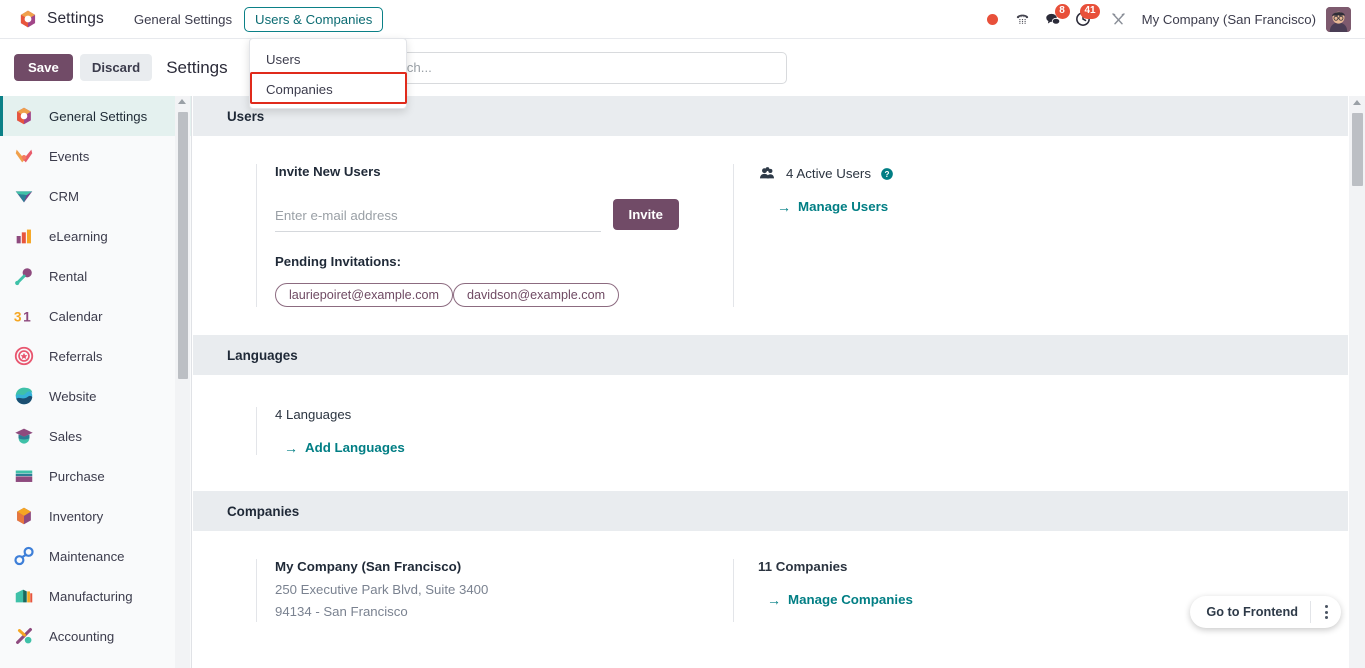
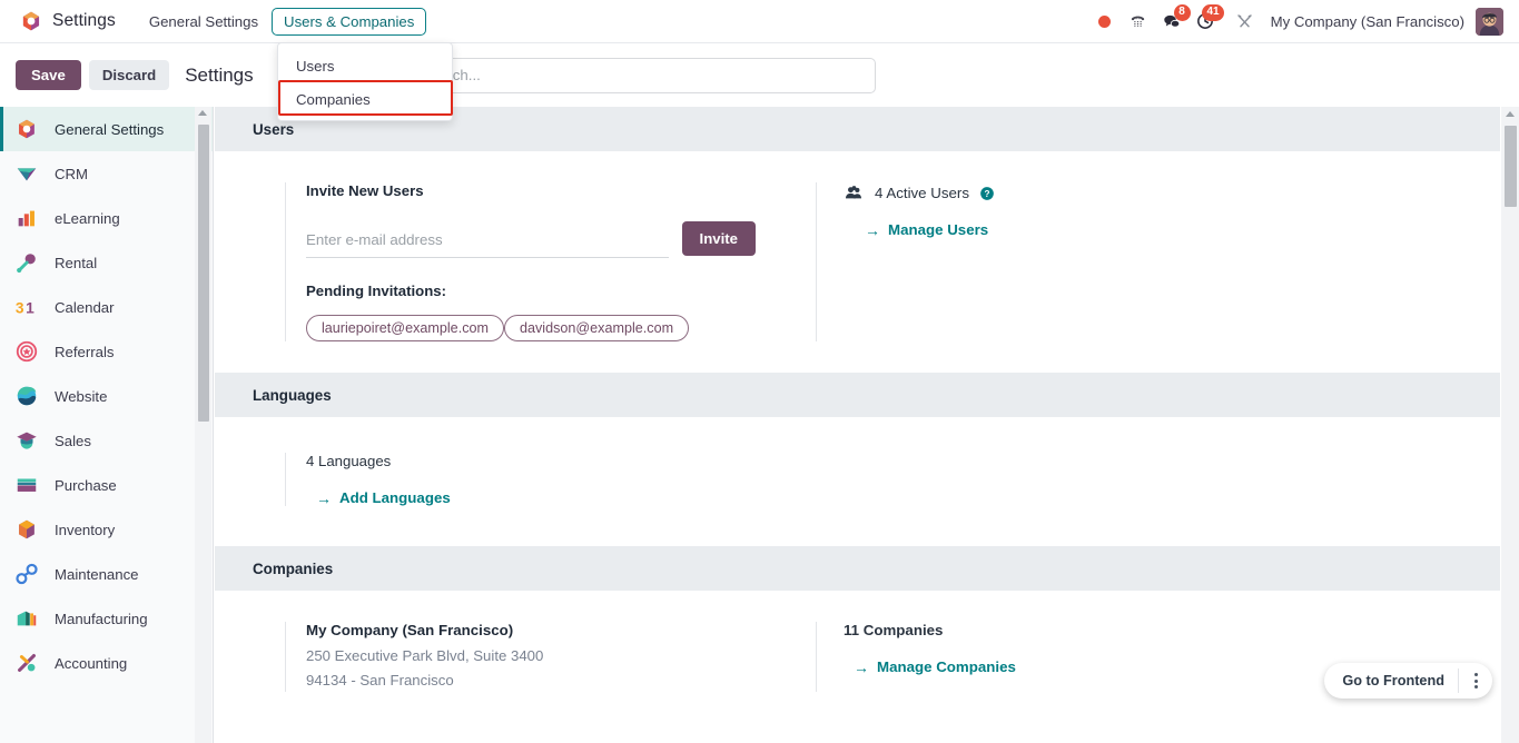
  Settings
  General Settings
  Users & Companies
  8
  41
  My Company (San Francisco)
  Users
  Companies
  Save
  Discard
  Settings
  General Settings
- Events
  CRM
  eLearning
  Rental
  3
  1
  Calendar
  Referrals
  Website
  Sales
  Purchase
  Inventory
  Maintenance
  Manufacturing
  Accounting
  Users
  Invite New Users
  Enter e-mail address
  Invite
  Pending Invitations:
  lauriepoiret@example.com
  davidson@example.com
  4 Active Users
  ?
  →
  Manage Users
  Languages
  4 Languages
  →
  Add Languages
  Companies
  My Company (San Francisco)
  250 Executive Park Blvd, Suite 3400
  94134 - San Francisco
  11 Companies
  →
  Manage Companies
  Go to Frontend
